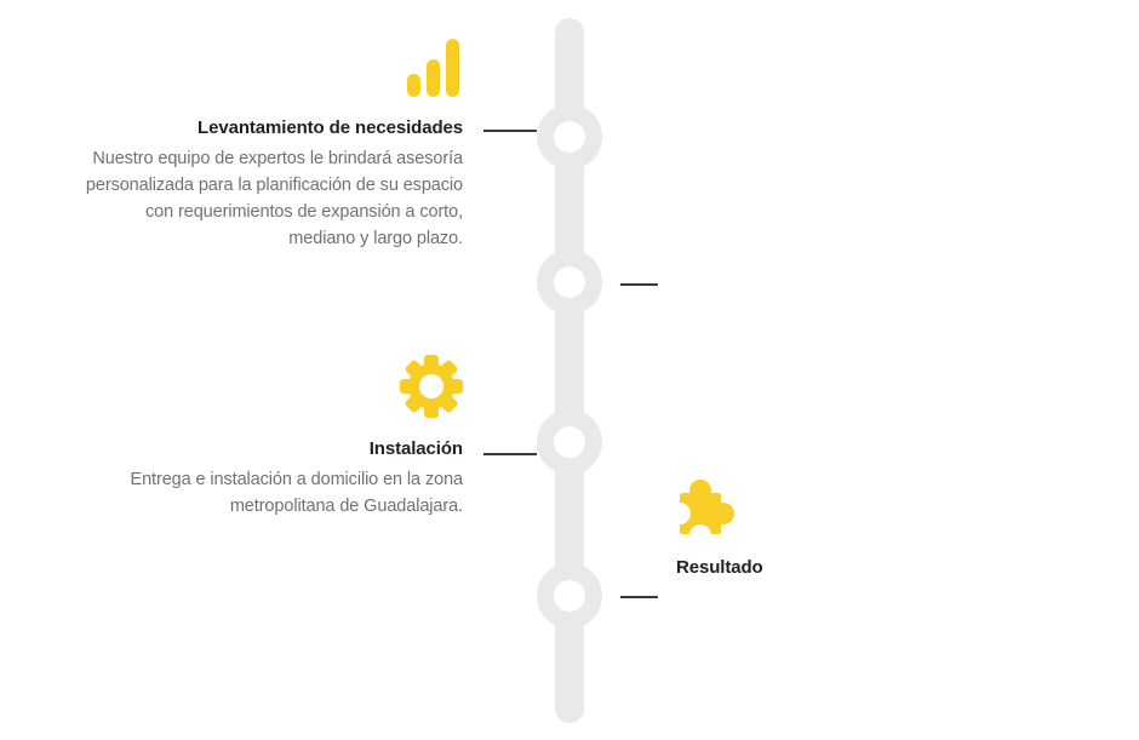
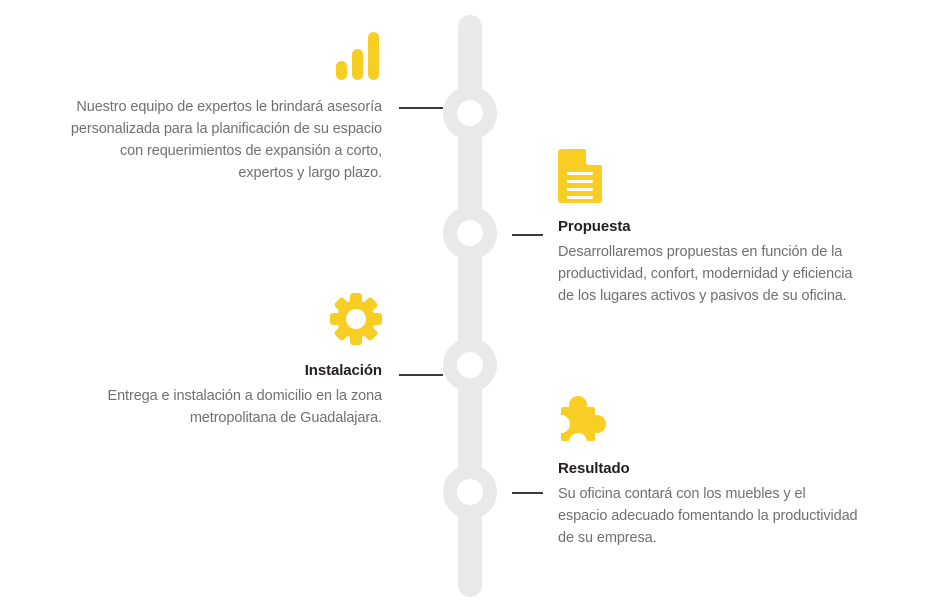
- Levantamiento de necesidades
- Nuestro equipo de expertos le brindará asesoría personalizada para la planificación de su espacio con requerimientos de expansión a corto, mediano y largo plazo.
+ Nuestro equipo de expertos le brindará asesoría personalizada para la planificación de su espacio con requerimientos de expansión a corto, expertos y largo plazo.
+ Propuesta
+ Desarrollaremos propuestas en función de la productividad, confort, modernidad y eficiencia de los lugares activos y pasivos de su oficina.
  Instalación
  Entrega e instalación a domicilio en la zona metropolitana de Guadalajara.
  Resultado
+ Su oficina contará con los muebles y el espacio adecuado fomentando la productividad de su empresa.
